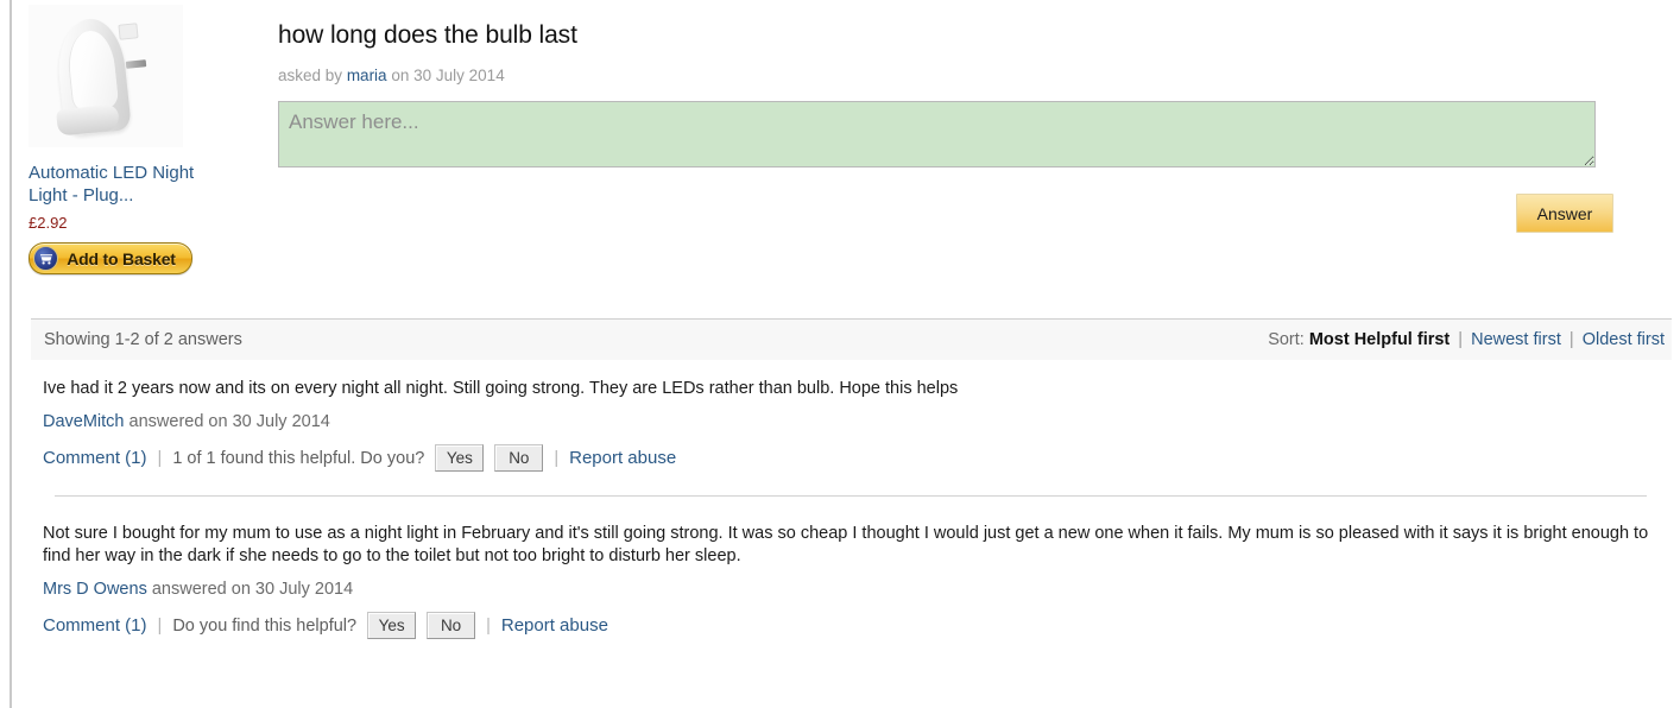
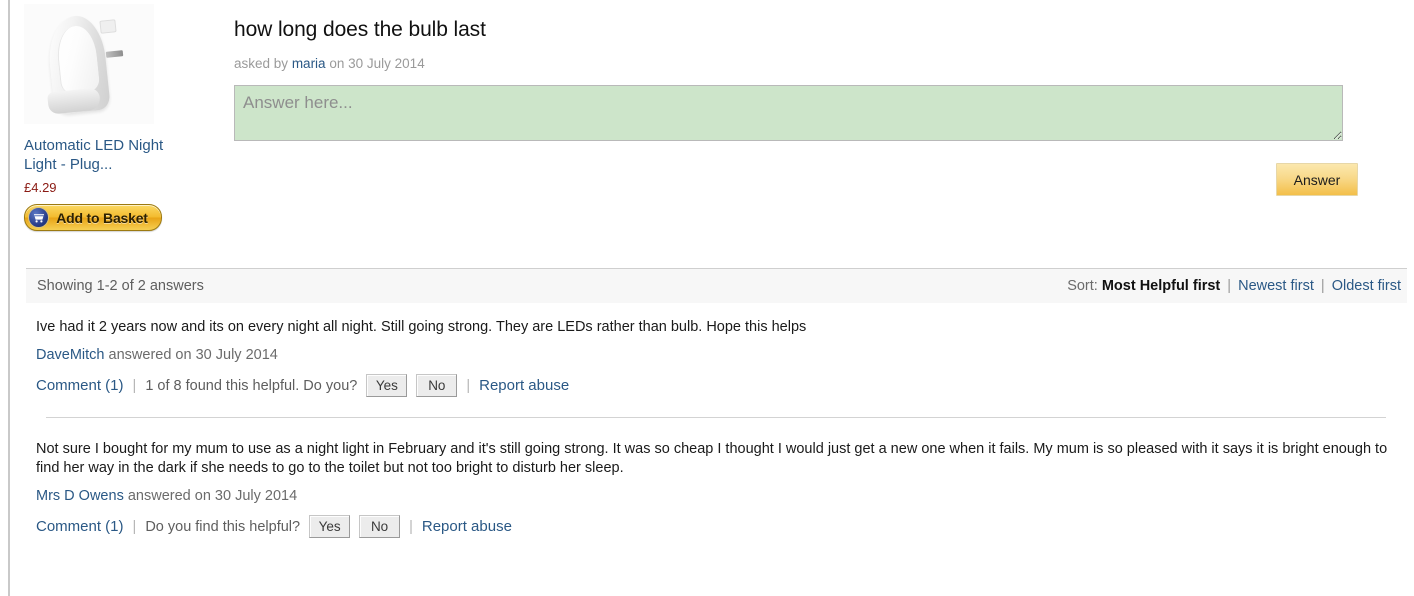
  Automatic LED Night Light - Plug...
- £2.92
+ £4.29
  Add to Basket
  how long does the bulb last
  asked by maria on 30 July 2014
  Answer here...
  Answer
  Showing 1-2 of 2 answers
  Sort: Most Helpful first | Newest first | Oldest first
  Ive had it 2 years now and its on every night all night. Still going strong. They are LEDs rather than bulb. Hope this helps
  DaveMitch answered on 30 July 2014
  Comment (1)
  |
- 1 of 1 found this helpful. Do you?
+ 1 of 8 found this helpful. Do you?
  Yes
  No
  |
  Report abuse
  Not sure I bought for my mum to use as a night light in February and it's still going strong. It was so cheap I thought I would just get a new one when it fails. My mum is so pleased with it says it is bright enough to find her way in the dark if she needs to go to the toilet but not too bright to disturb her sleep.
  Mrs D Owens answered on 30 July 2014
  Comment (1)
  |
  Do you find this helpful?
  Yes
  No
  |
  Report abuse
